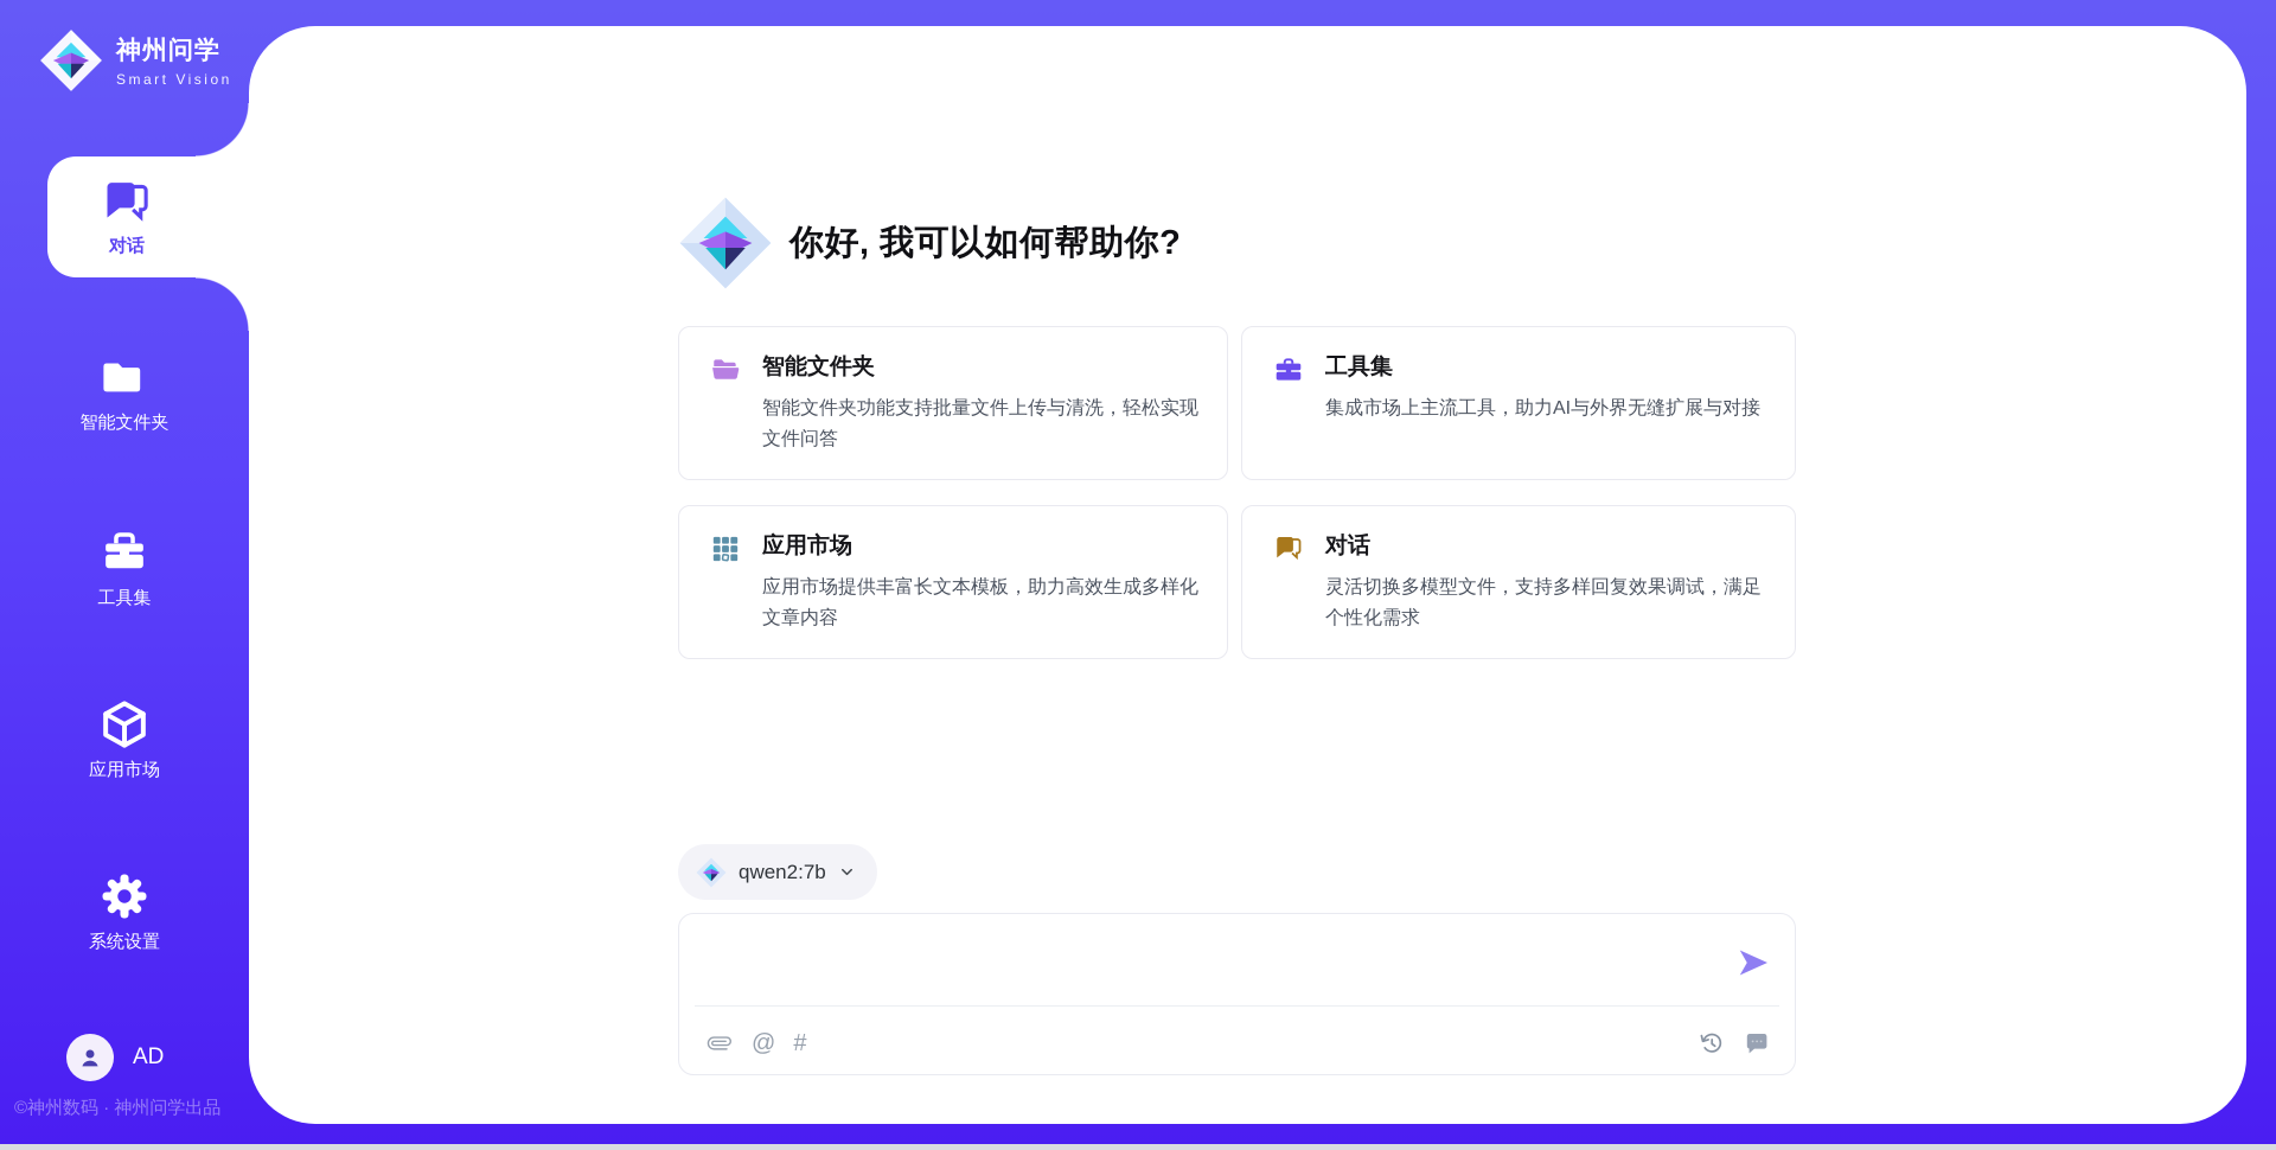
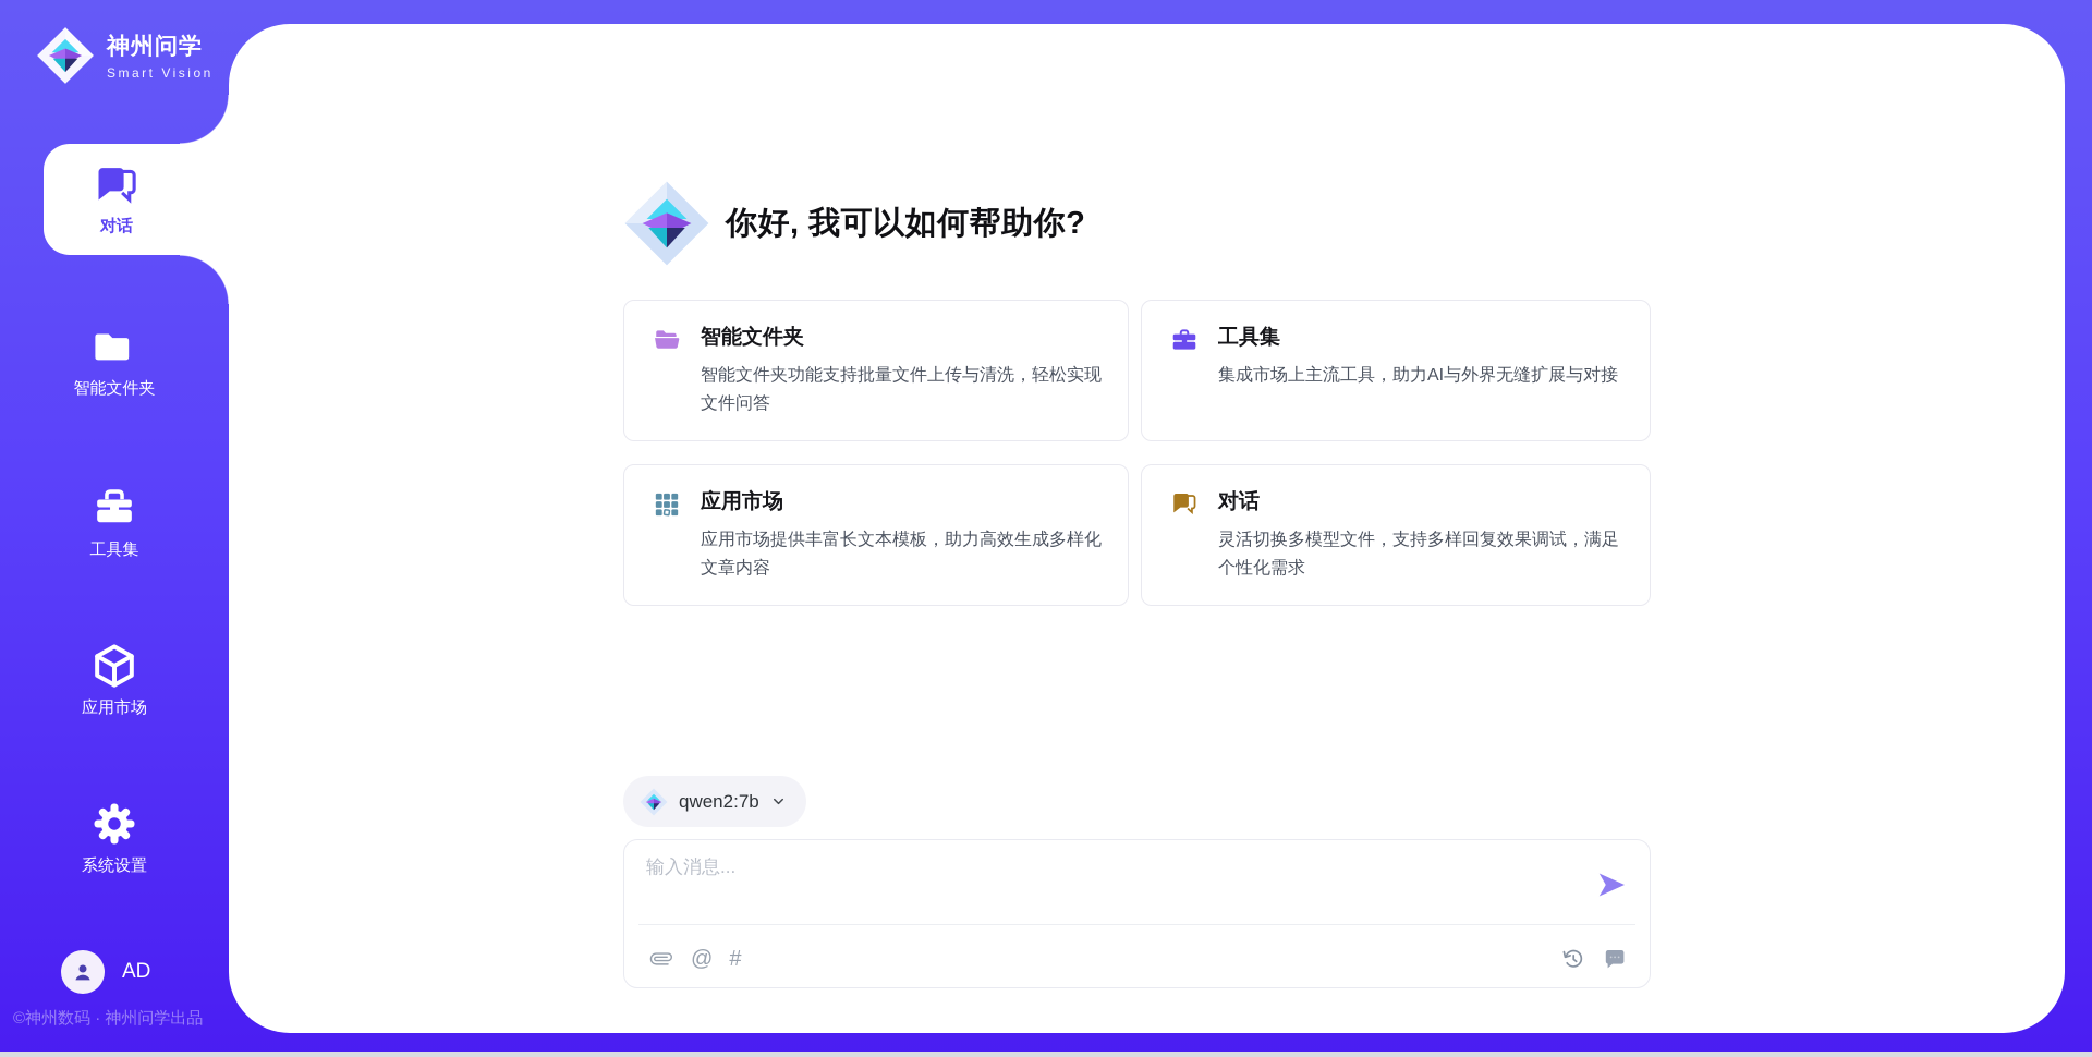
  对话
  神州问学
  Smart Vision
  智能文件夹
  工具集
  应用市场
  系统设置
  AD
  ©神州数码 · 神州问学出品
  你好, 我可以如何帮助你?
  智能文件夹
  智能文件夹功能支持批量文件上传与清洗，轻松实现文件问答
  工具集
  集成市场上主流工具，助力AI与外界无缝扩展与对接
  应用市场
  应用市场提供丰富长文本模板，助力高效生成多样化文章内容
  对话
  灵活切换多模型文件，支持多样回复效果调试，满足个性化需求
  qwen2:7b
+ 输入消息...
  @
  #
